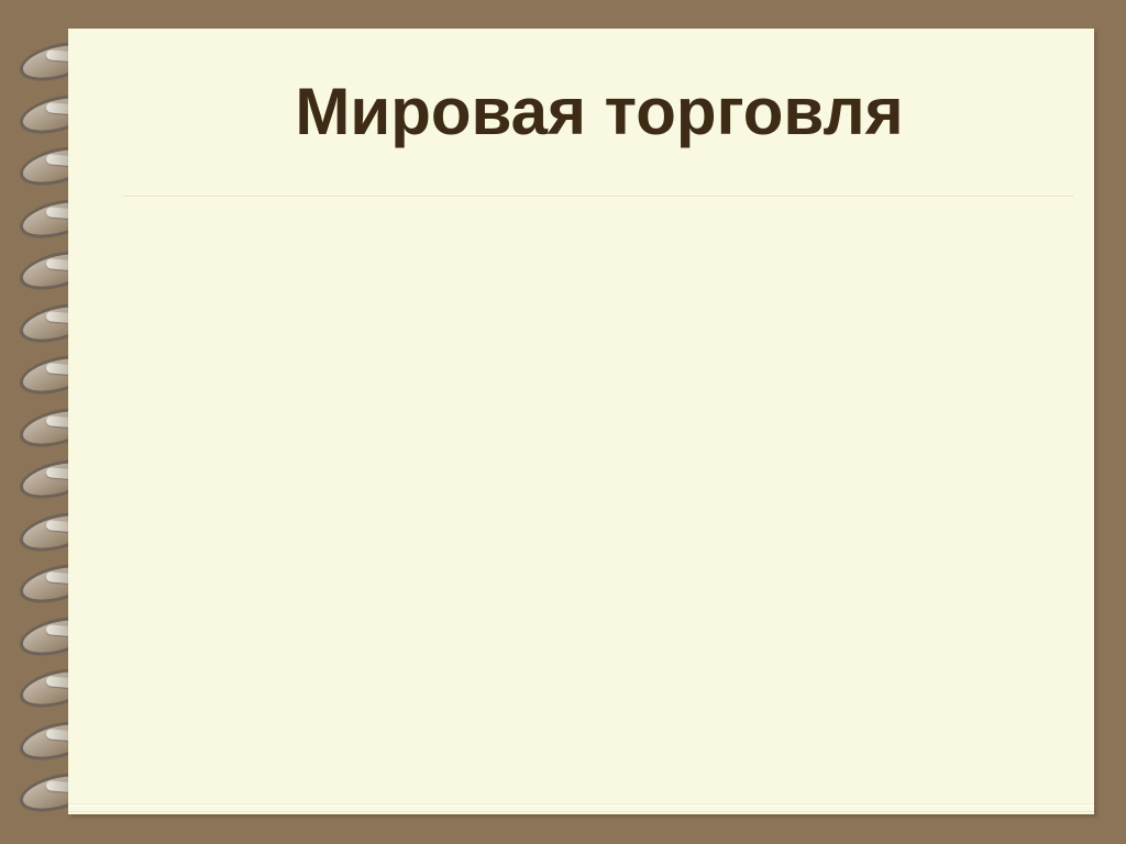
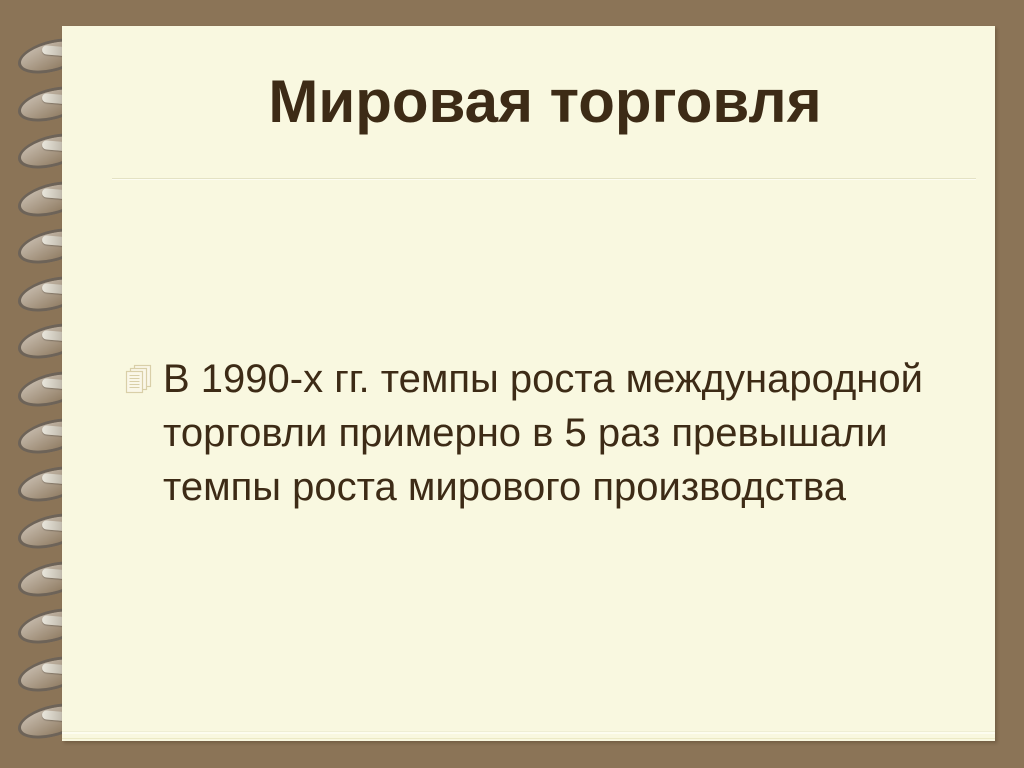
  Мировая торговля
+ В 1990-х гг. темпы роста международной торговли примерно в 5 раз превышали темпы роста мирового производства
